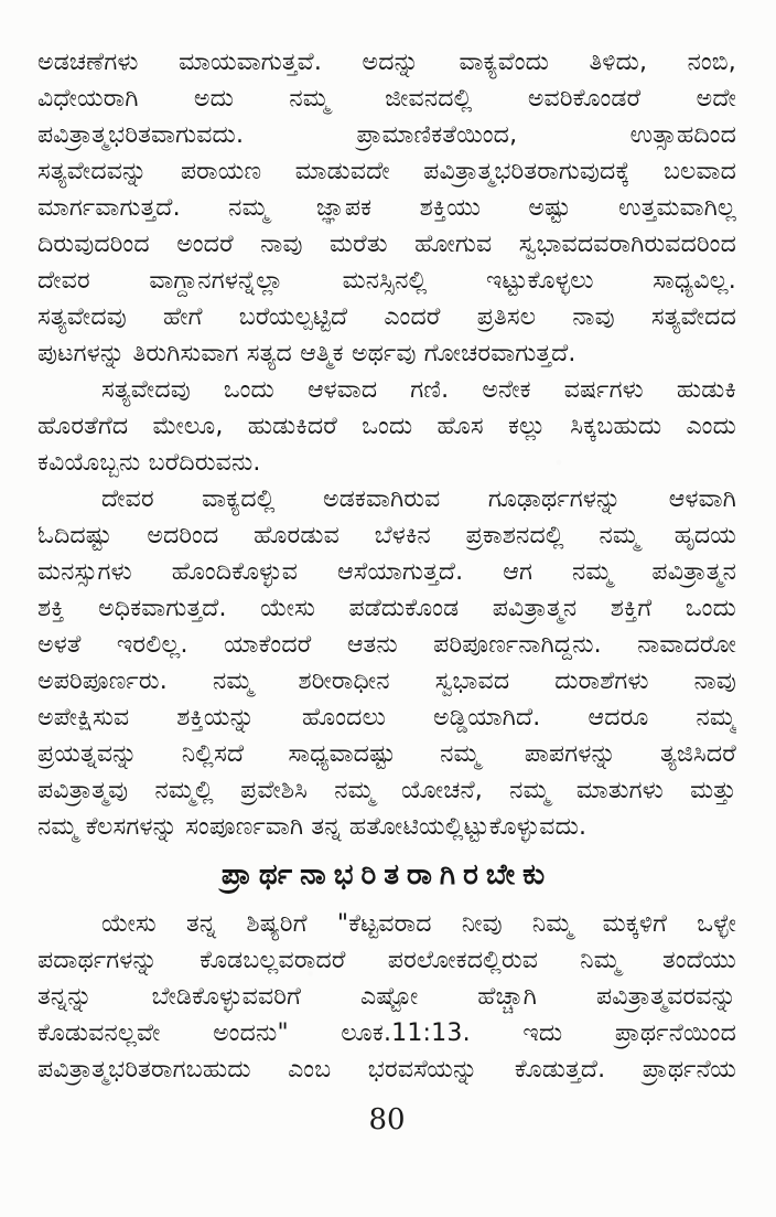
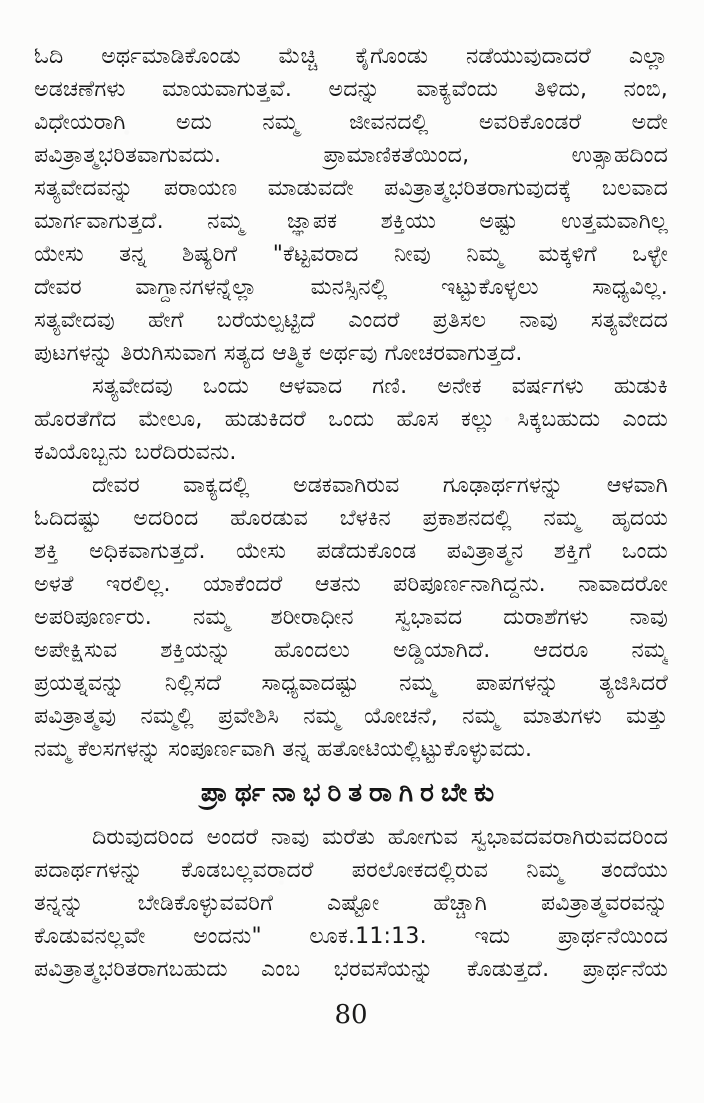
+ ಓದಿ ಅರ್ಥಮಾಡಿಕೊಂಡು ಮೆಚ್ಚಿ ಕೈಗೊಂಡು ನಡೆಯುವುದಾದರೆ ಎಲ್ಲಾ
  ಅಡಚಣೆಗಳು ಮಾಯವಾಗುತ್ತವೆ. ಅದನ್ನು ವಾಕ್ಯವೆಂದು ತಿಳಿದು, ನಂಬಿ,
  ವಿಧೇಯರಾಗಿ ಅದು ನಮ್ಮ ಜೀವನದಲ್ಲಿ ಅವರಿಕೊಂಡರೆ ಅದೇ
  ಪವಿತ್ರಾತ್ಮಭರಿತವಾಗುವದು. ಪ್ರಾಮಾಣಿಕತೆಯಿಂದ, ಉತ್ಸಾಹದಿಂದ
  ಸತ್ಯವೇದವನ್ನು ಪರಾಯಣ ಮಾಡುವದೇ ಪವಿತ್ರಾತ್ಮಭರಿತರಾಗುವುದಕ್ಕೆ ಬಲವಾದ
  ಮಾರ್ಗವಾಗುತ್ತದೆ. ನಮ್ಮ ಜ್ಞಾಪಕ ಶಕ್ತಿಯು ಅಷ್ಟು ಉತ್ತಮವಾಗಿಲ್ಲ
- ದಿರುವುದರಿಂದ ಅಂದರೆ ನಾವು ಮರೆತು ಹೋಗುವ ಸ್ವಭಾವದವರಾಗಿರುವದರಿಂದ
+ ಯೇಸು ತನ್ನ ಶಿಷ್ಯರಿಗೆ "ಕೆಟ್ಟವರಾದ ನೀವು ನಿಮ್ಮ ಮಕ್ಕಳಿಗೆ ಒಳ್ಳೇ
  ದೇವರ ವಾಗ್ದಾನಗಳನ್ನೆಲ್ಲಾ ಮನಸ್ಸಿನಲ್ಲಿ ಇಟ್ಟುಕೊಳ್ಳಲು ಸಾಧ್ಯವಿಲ್ಲ.
  ಸತ್ಯವೇದವು ಹೇಗೆ ಬರೆಯಲ್ಪಟ್ಟಿದೆ ಎಂದರೆ ಪ್ರತಿಸಲ ನಾವು ಸತ್ಯವೇದದ
  ಪುಟಗಳನ್ನು ತಿರುಗಿಸುವಾಗ ಸತ್ಯದ ಆತ್ಮಿಕ ಅರ್ಥವು ಗೋಚರವಾಗುತ್ತದೆ.
  ಸತ್ಯವೇದವು ಒಂದು ಆಳವಾದ ಗಣಿ. ಅನೇಕ ವರ್ಷಗಳು ಹುಡುಕಿ
  ಹೊರತೆಗೆದ ಮೇಲೂ, ಹುಡುಕಿದರೆ ಒಂದು ಹೊಸ ಕಲ್ಲು ಸಿಕ್ಕಬಹುದು ಎಂದು
  ಕವಿಯೊಬ್ಬನು ಬರೆದಿರುವನು.
  ದೇವರ ವಾಕ್ಯದಲ್ಲಿ ಅಡಕವಾಗಿರುವ ಗೂಢಾರ್ಥಗಳನ್ನು ಆಳವಾಗಿ
  ಓದಿದಷ್ಟು ಅದರಿಂದ ಹೊರಡುವ ಬೆಳಕಿನ ಪ್ರಕಾಶನದಲ್ಲಿ ನಮ್ಮ ಹೃದಯ
- ಮನಸ್ಸುಗಳು ಹೊಂದಿಕೊಳ್ಳುವ ಆಸೆಯಾಗುತ್ತದೆ. ಆಗ ನಮ್ಮ ಪವಿತ್ರಾತ್ಮನ
  ಶಕ್ತಿ ಅಧಿಕವಾಗುತ್ತದೆ. ಯೇಸು ಪಡೆದುಕೊಂಡ ಪವಿತ್ರಾತ್ಮನ ಶಕ್ತಿಗೆ ಒಂದು
  ಅಳತೆ ಇರಲಿಲ್ಲ. ಯಾಕೆಂದರೆ ಆತನು ಪರಿಪೂರ್ಣನಾಗಿದ್ದನು. ನಾವಾದರೋ
  ಅಪರಿಪೂರ್ಣರು. ನಮ್ಮ ಶರೀರಾಧೀನ ಸ್ವಭಾವದ ದುರಾಶೆಗಳು ನಾವು
  ಅಪೇಕ್ಷಿಸುವ ಶಕ್ತಿಯನ್ನು ಹೊಂದಲು ಅಡ್ಡಿಯಾಗಿದೆ. ಆದರೂ ನಮ್ಮ
  ಪ್ರಯತ್ನವನ್ನು ನಿಲ್ಲಿಸದೆ ಸಾಧ್ಯವಾದಷ್ಟು ನಮ್ಮ ಪಾಪಗಳನ್ನು ತ್ಯಜಿಸಿದರೆ
  ಪವಿತ್ರಾತ್ಮವು ನಮ್ಮಲ್ಲಿ ಪ್ರವೇಶಿಸಿ ನಮ್ಮ ಯೋಚನೆ, ನಮ್ಮ ಮಾತುಗಳು ಮತ್ತು
  ನಮ್ಮ ಕೆಲಸಗಳನ್ನು ಸಂಪೂರ್ಣವಾಗಿ ತನ್ನ ಹತೋಟಿಯಲ್ಲಿಟ್ಟುಕೊಳ್ಳುವದು.
  ಪ್ರಾರ್ಥನಾಭರಿತರಾಗಿರಬೇಕು
- ಯೇಸು ತನ್ನ ಶಿಷ್ಯರಿಗೆ "ಕೆಟ್ಟವರಾದ ನೀವು ನಿಮ್ಮ ಮಕ್ಕಳಿಗೆ ಒಳ್ಳೇ
+ ದಿರುವುದರಿಂದ ಅಂದರೆ ನಾವು ಮರೆತು ಹೋಗುವ ಸ್ವಭಾವದವರಾಗಿರುವದರಿಂದ
  ಪದಾರ್ಥಗಳನ್ನು ಕೊಡಬಲ್ಲವರಾದರೆ ಪರಲೋಕದಲ್ಲಿರುವ ನಿಮ್ಮ ತಂದೆಯು
  ತನ್ನನ್ನು ಬೇಡಿಕೊಳ್ಳುವವರಿಗೆ ಎಷ್ಟೋ ಹೆಚ್ಚಾಗಿ ಪವಿತ್ರಾತ್ಮವರವನ್ನು
  ಕೊಡುವನಲ್ಲವೇ ಅಂದನು" ಲೂಕ.11:13. ಇದು ಪ್ರಾರ್ಥನೆಯಿಂದ
  ಪವಿತ್ರಾತ್ಮಭರಿತರಾಗಬಹುದು ಎಂಬ ಭರವಸೆಯನ್ನು ಕೊಡುತ್ತದೆ. ಪ್ರಾರ್ಥನೆಯ
  80
